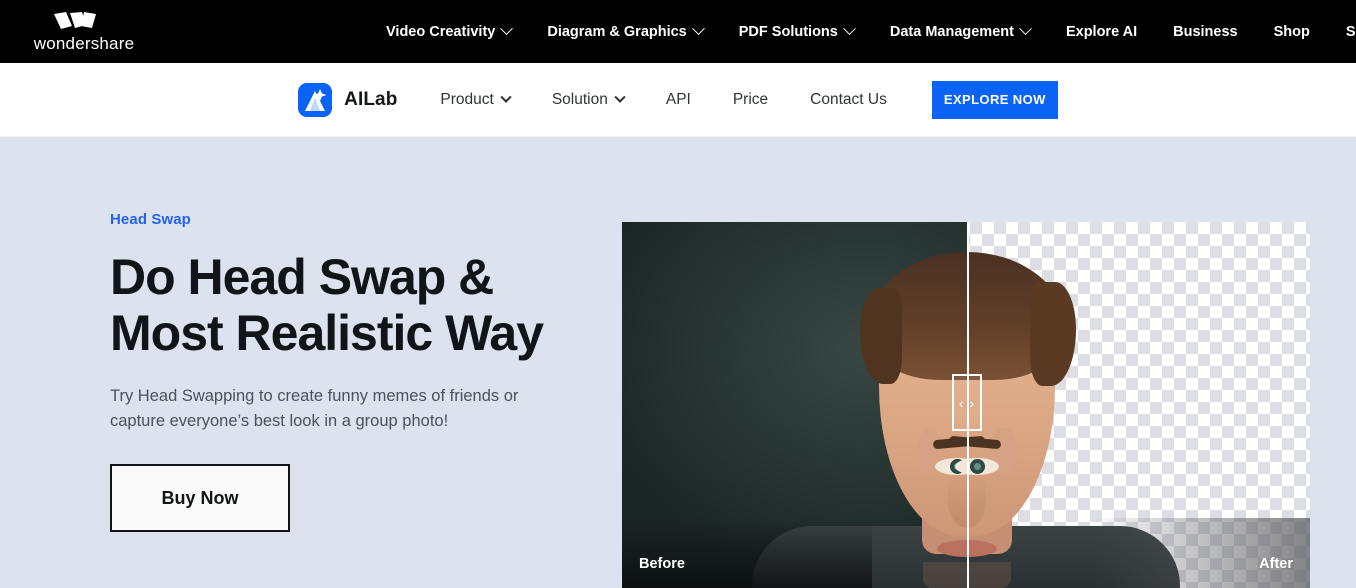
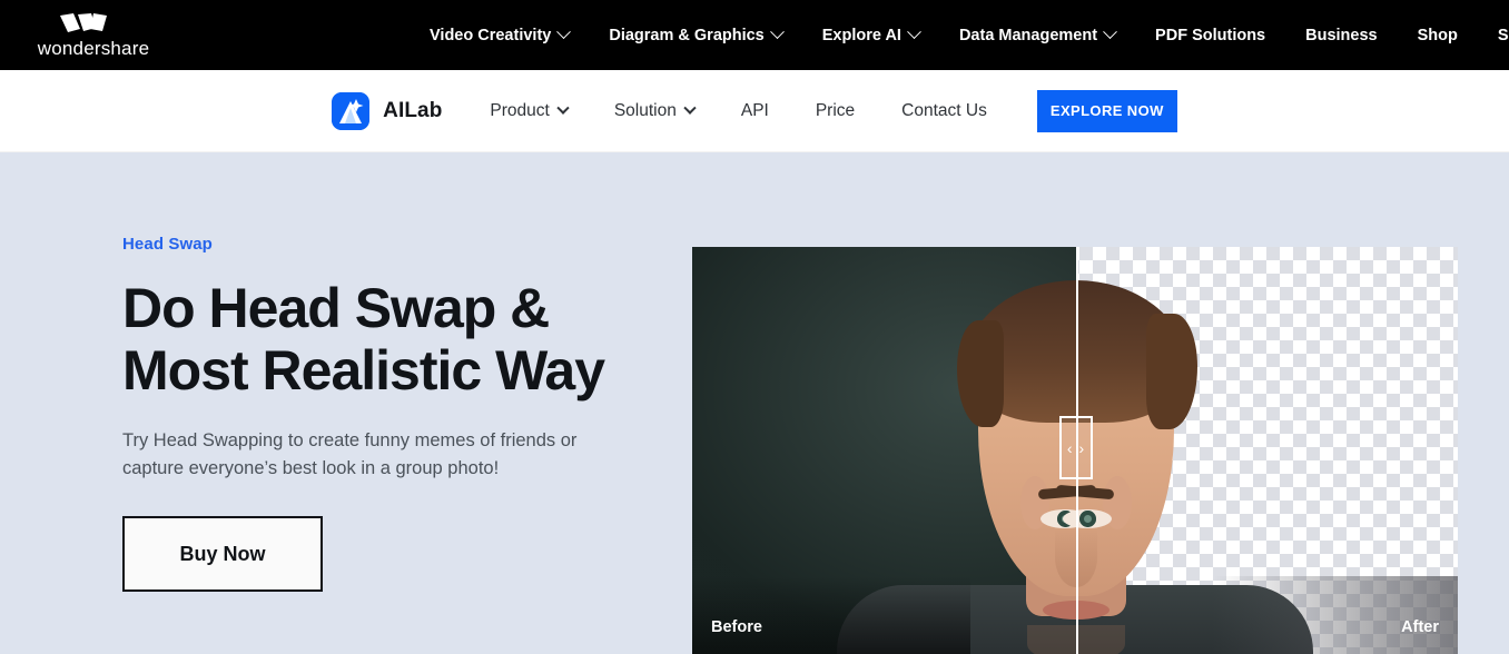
  wondershare
  Video Creativity
  Diagram & Graphics
- PDF Solutions
+ Explore AI
  Data Management
- Explore AI
+ PDF Solutions
  Business
  Shop
  AILab
  Product
  Solution
  API
  Price
  Contact Us
  EXPLORE NOW
  Head Swap
  Do Head Swap &
  Most Realistic Way
  Try Head Swapping to create funny memes of friends or
  capture everyone’s best look in a group photo!
  Buy Now
  ‹ ›
  Before
  After
